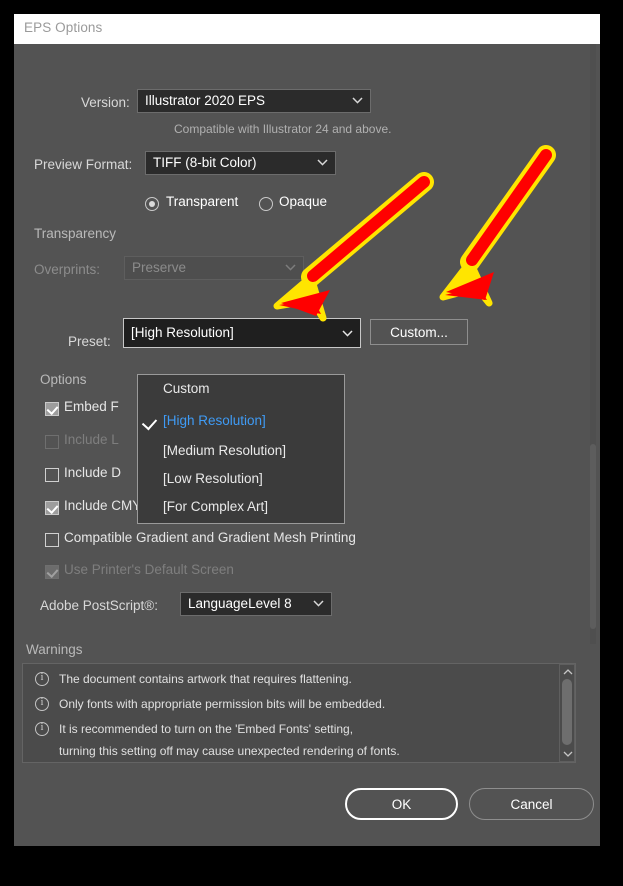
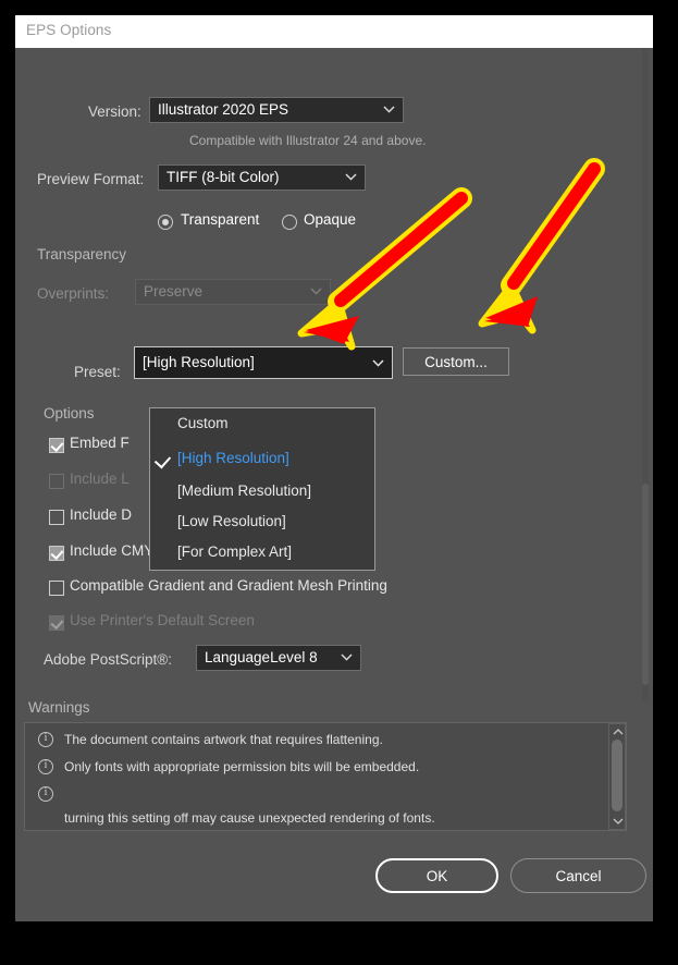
  EPS Options
  Version:
  Illustrator 2020 EPS
  Compatible with Illustrator 24 and above.
  Preview Format:
  TIFF (8-bit Color)
  Transparent
  Opaque
  Transparency
  Overprints:
  Preserve
  Preset:
  [High Resolution]
  Custom...
  Options
  Embed F
  Include L
  Include D
  Compatible Gradient and Gradient Mesh Printing
  Use Printer's Default Screen
  Adobe PostScript®:
  LanguageLevel 8
  Warnings
  i
  The document contains artwork that requires flattening.
  i
  Only fonts with appropriate permission bits will be embedded.
  i
- It is recommended to turn on the 'Embed Fonts' setting,
  turning this setting off may cause unexpected rendering of fonts.
  OK
  Cancel
  Custom
  [High Resolution]
  [Medium Resolution]
  [Low Resolution]
  [For Complex Art]
